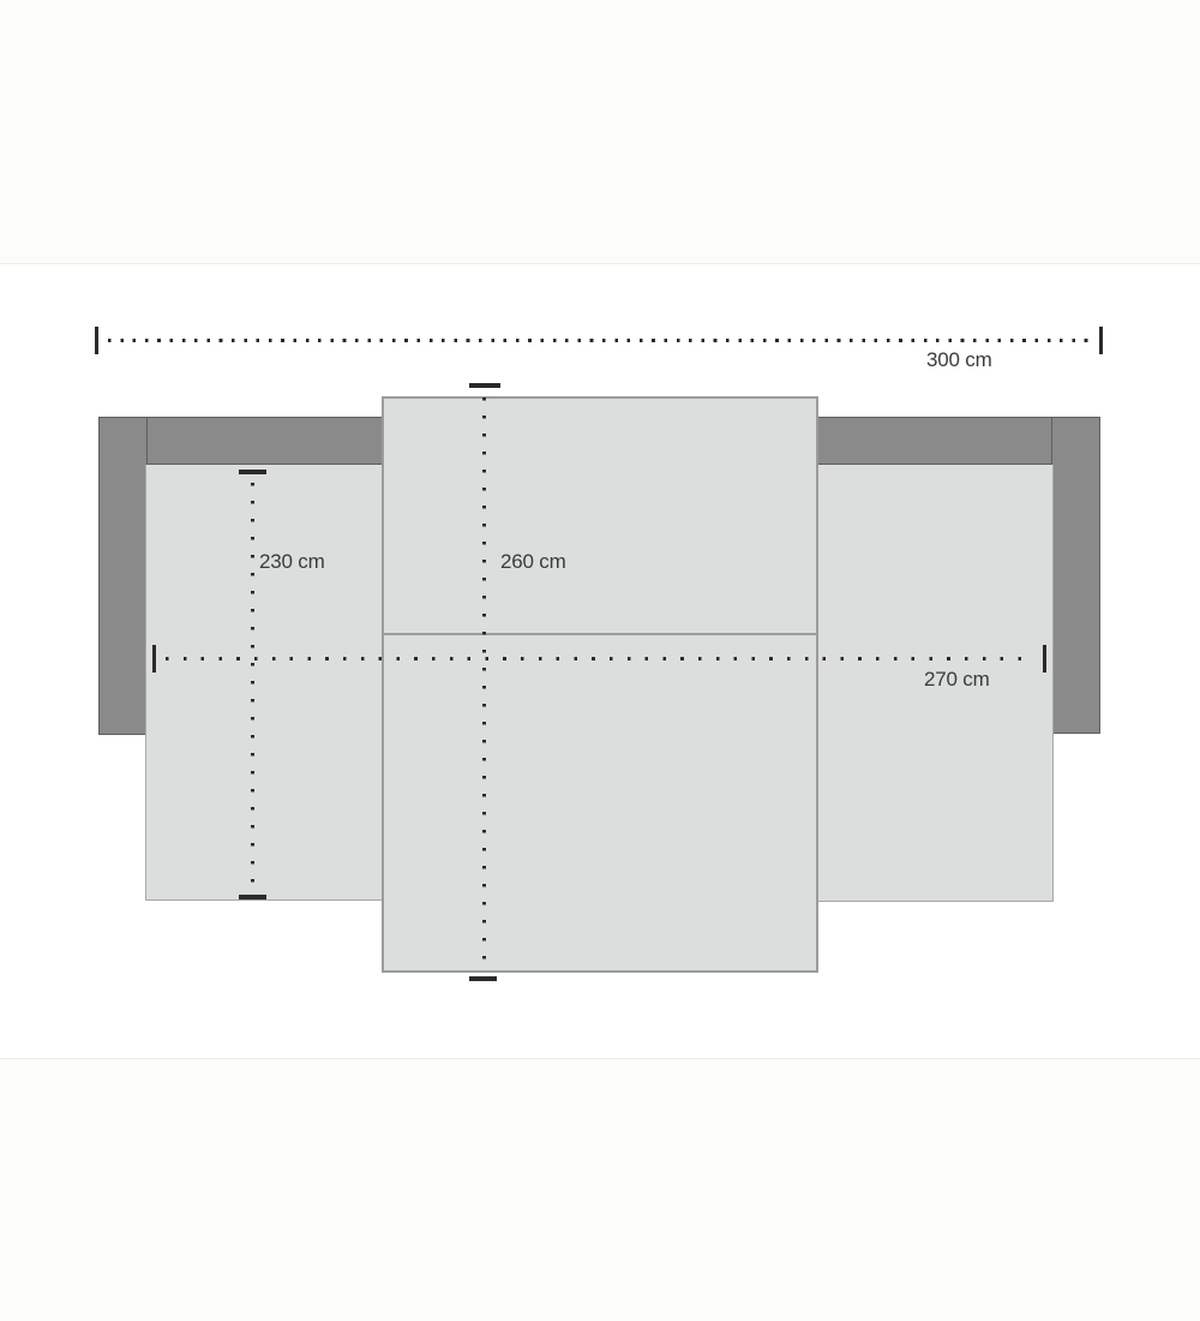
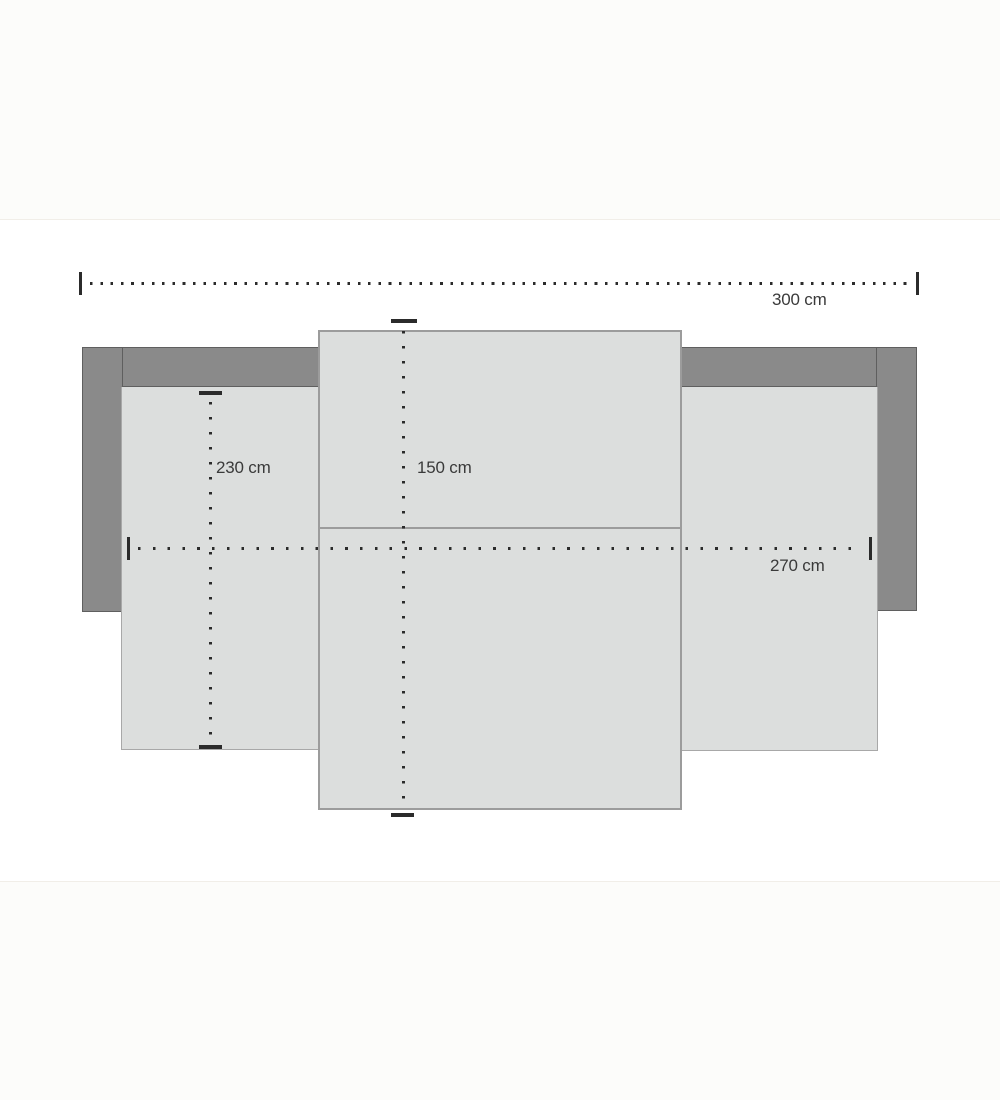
  300 cm
  270 cm
  230 cm
- 260 cm
+ 150 cm
